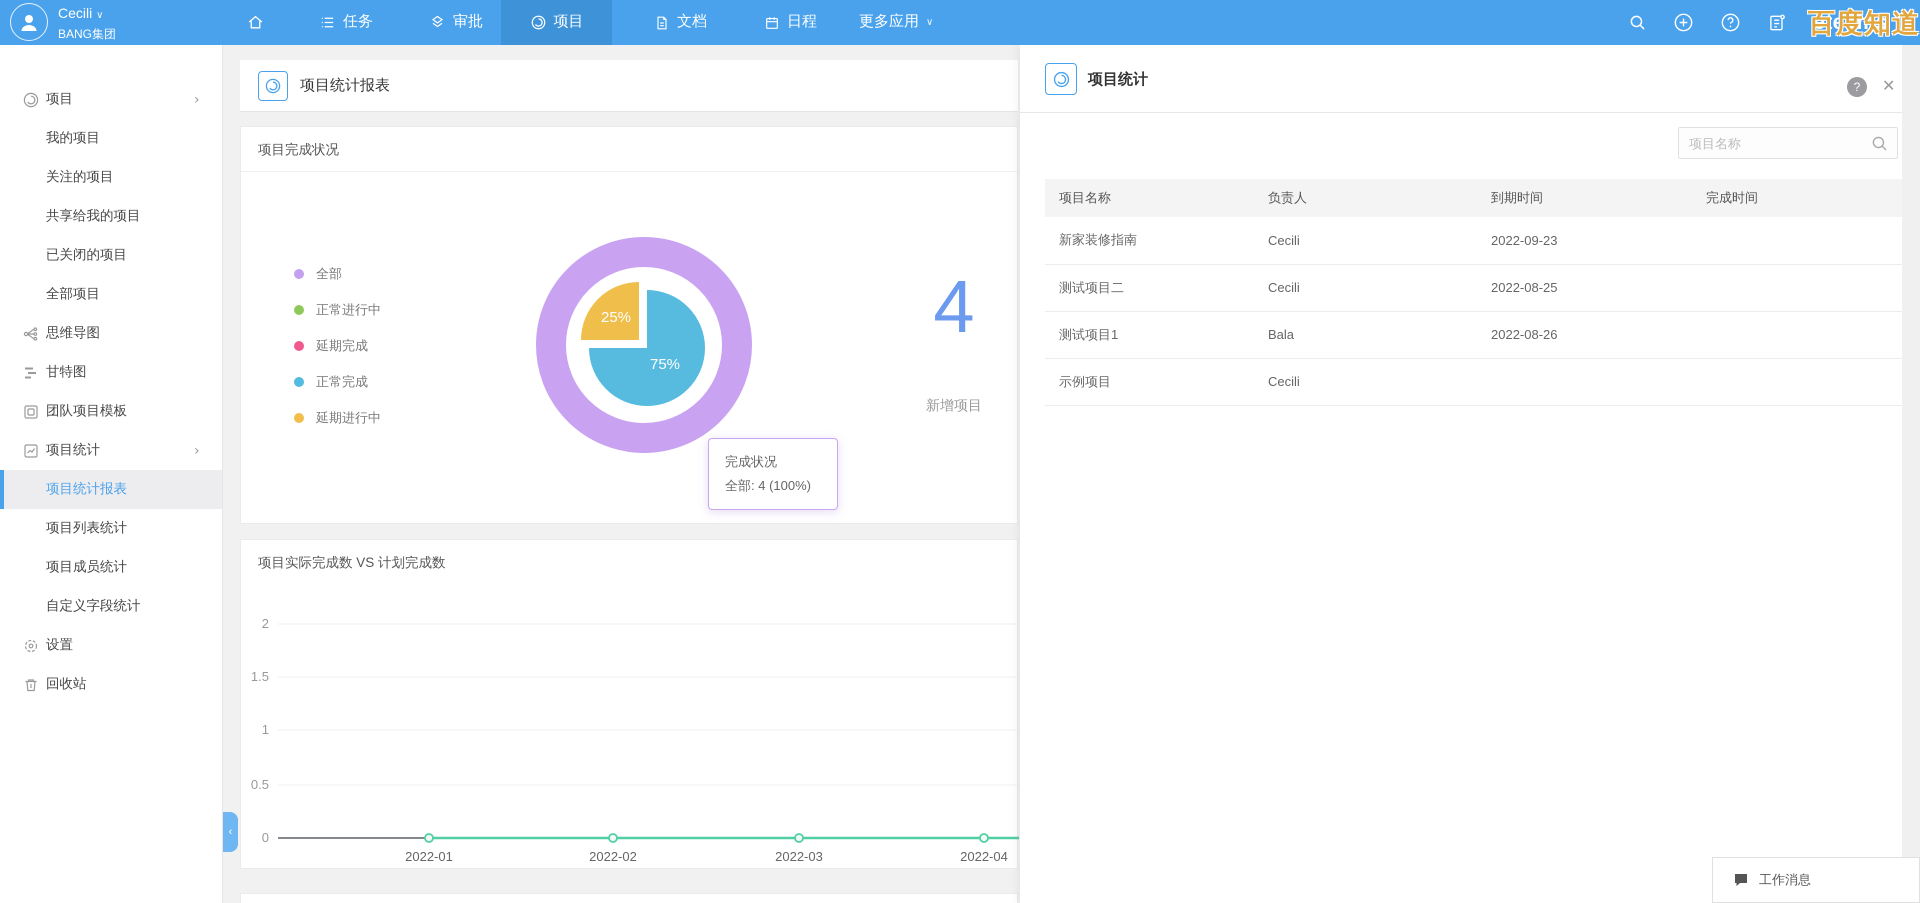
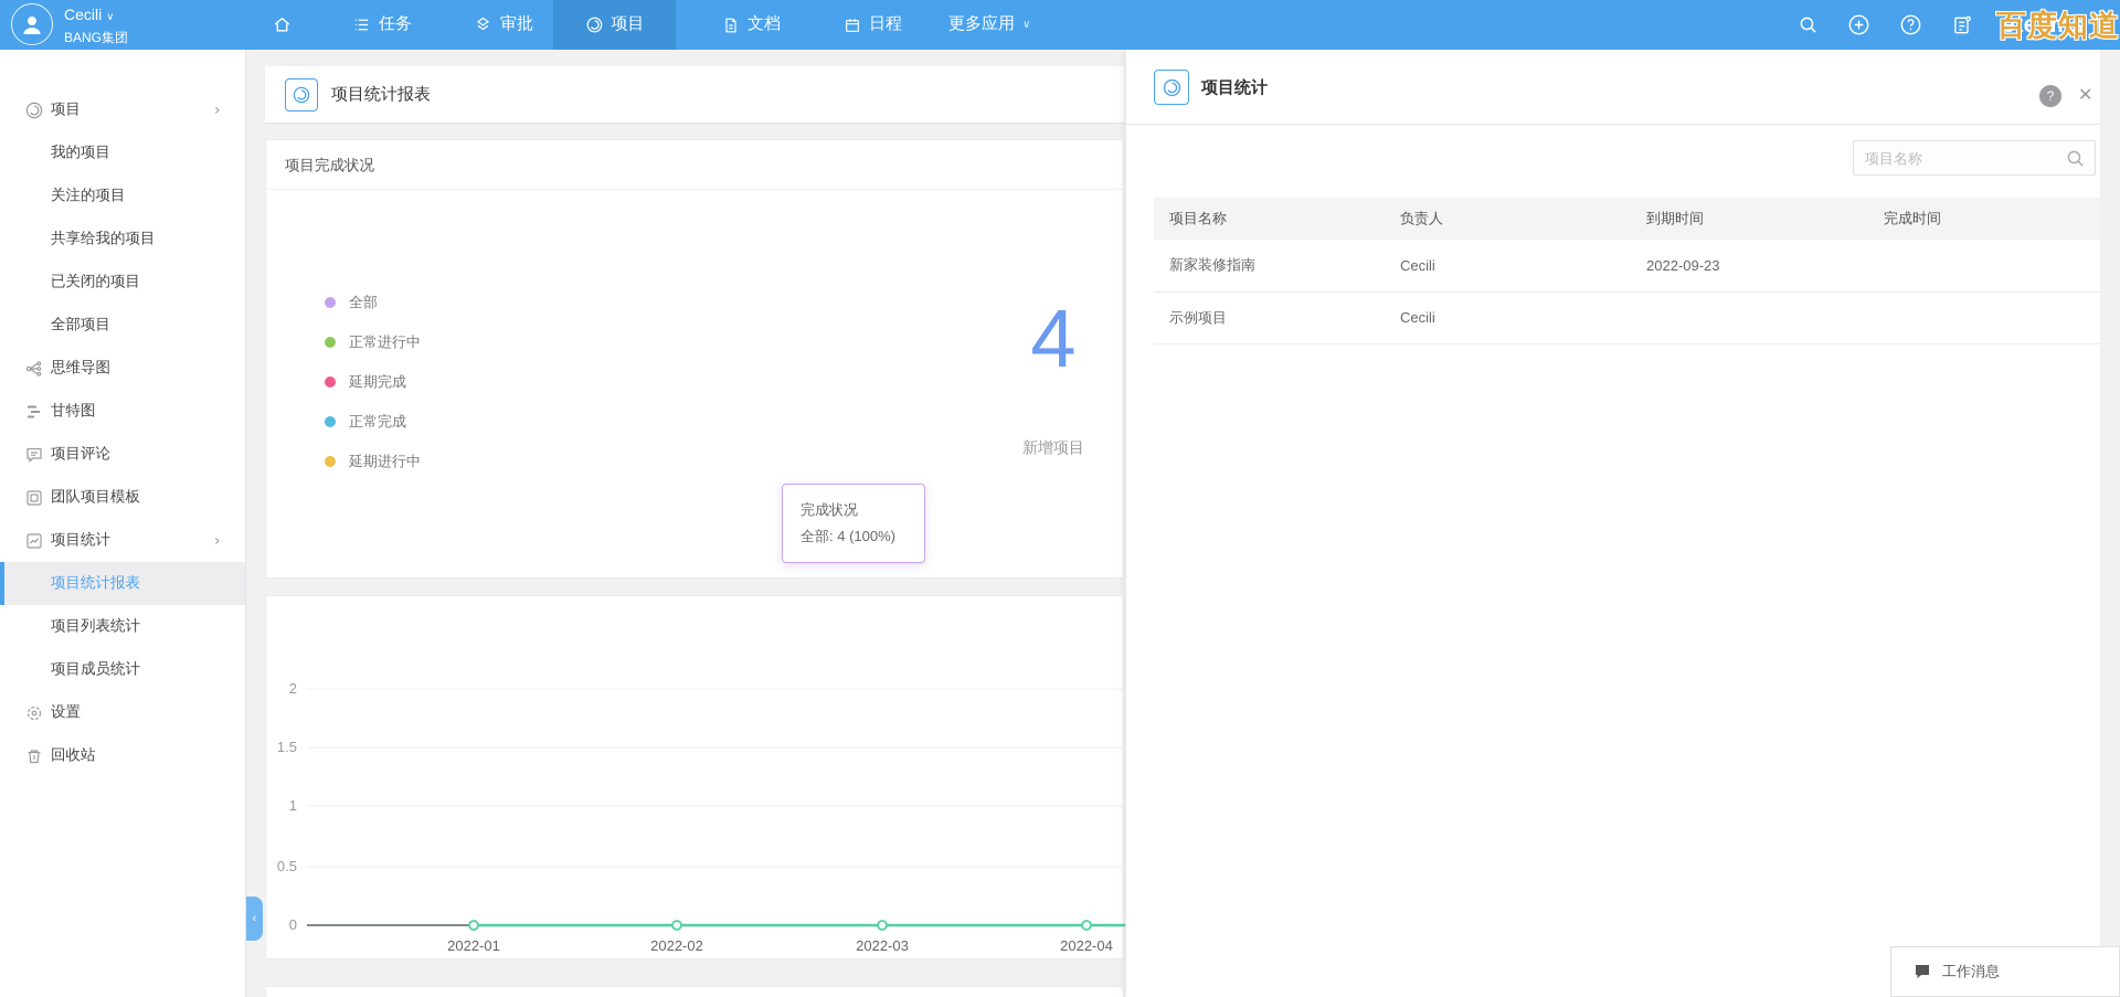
  Cecili ∨
  BANG集团
  任务
  审批
  项目
  文档
  日程
  更多应用
  ∨
  eteams
  ∨
  项目
  ›
  我的项目
  关注的项目
  共享给我的项目
  已关闭的项目
  全部项目
  思维导图
  甘特图
+ 项目评论
  团队项目模板
  项目统计
  ›
  项目统计报表
  项目列表统计
  项目成员统计
- 自定义字段统计
  设置
  回收站
  ‹
  项目统计报表
  项目完成状况
  全部
  正常进行中
  延期完成
  正常完成
  延期进行中
- 25%
- 75%
  4
  新增项目
  完成状况
  全部: 4 (100%)
- 项目实际完成数 VS 计划完成数
  2
  1.5
  1
  0.5
  0
  2022-01
  2022-02
  2022-03
  2022-04
  项目统计
  ?
  ✕
  项目名称
  项目名称	负责人	到期时间	完成时间
  新家装修指南	Cecili	2022-09-23
- 测试项目二	Cecili	2022-08-25
- 测试项目1	Bala	2022-08-26
  示例项目	Cecili
  工作消息
  百度知道
